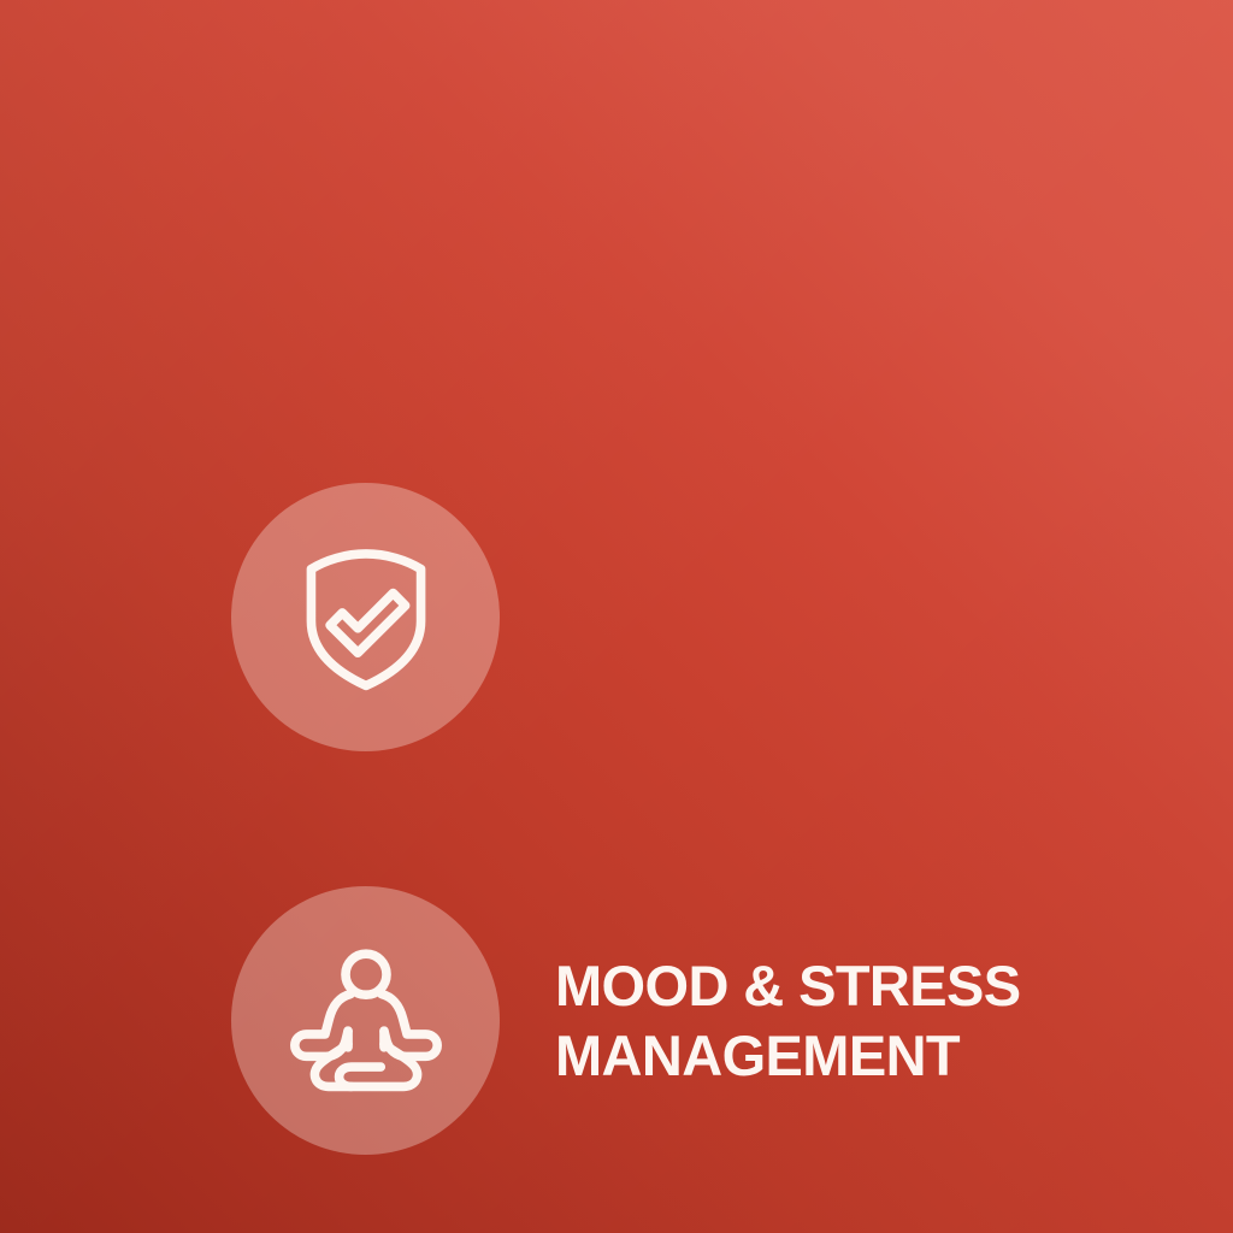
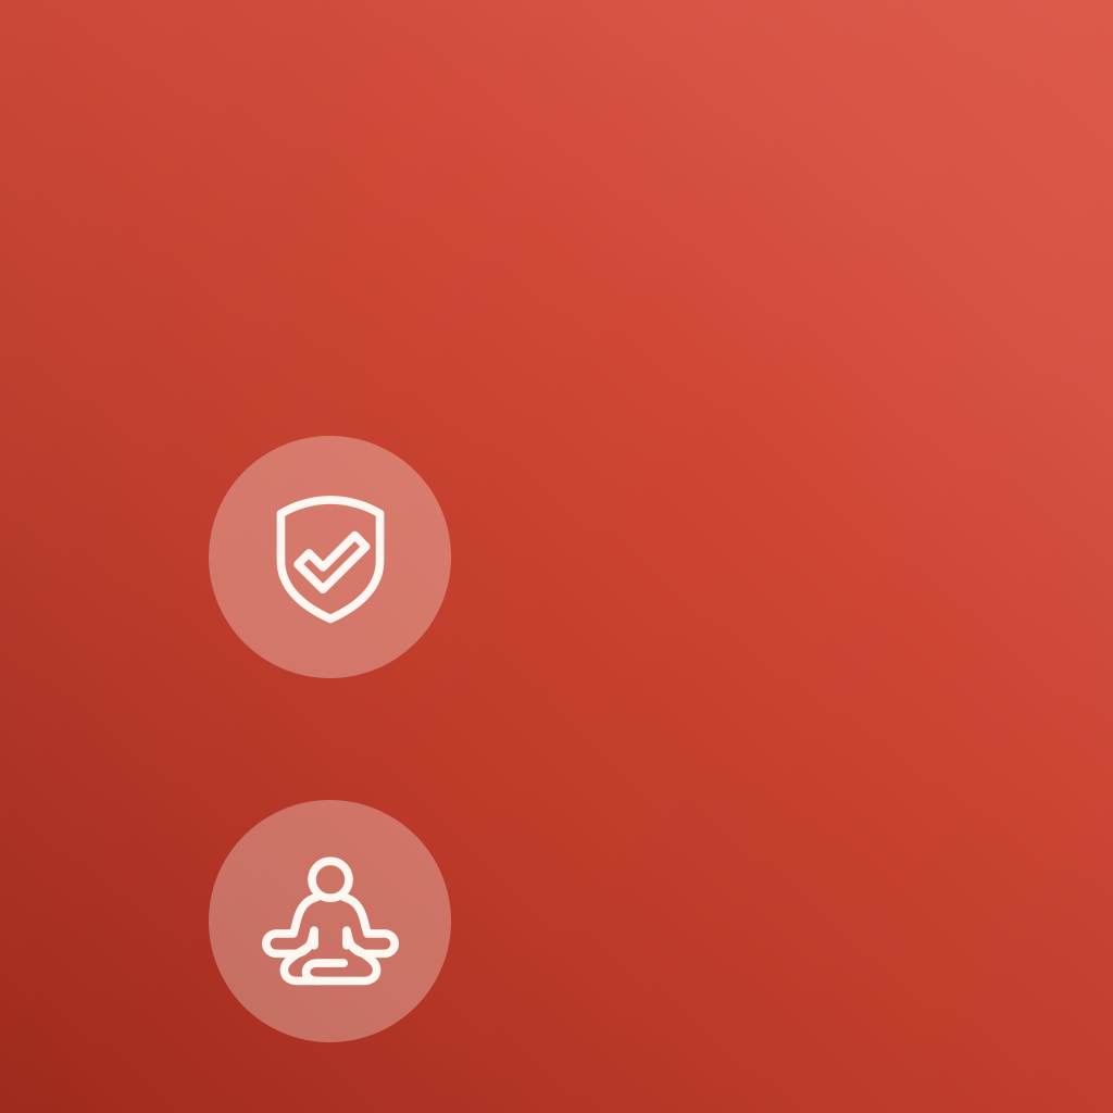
- MOOD & STRESS
- MANAGEMENT
